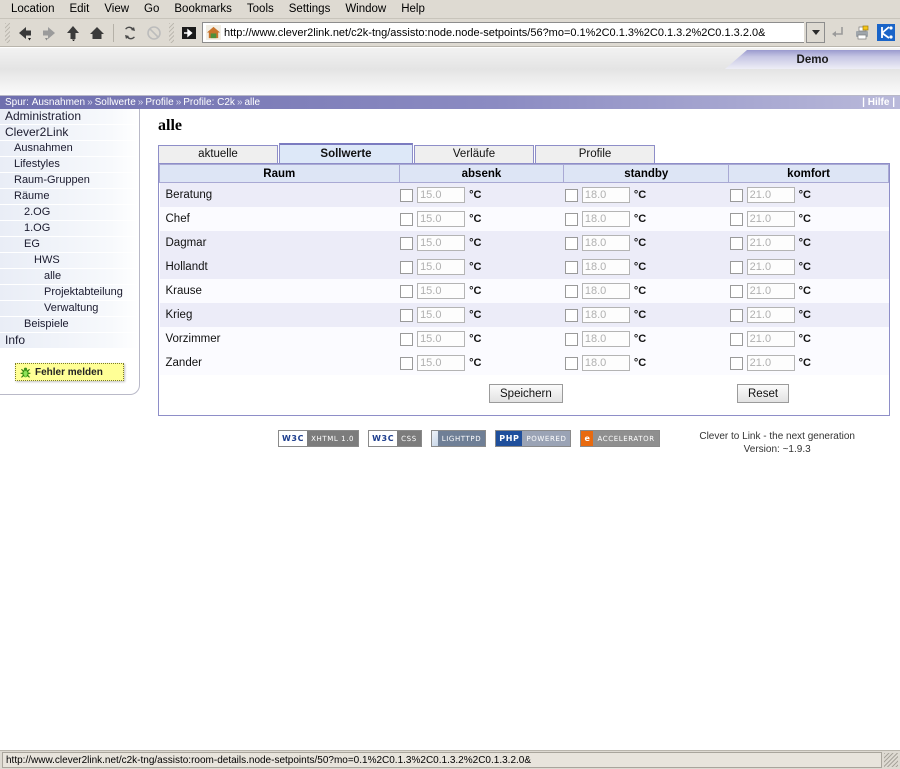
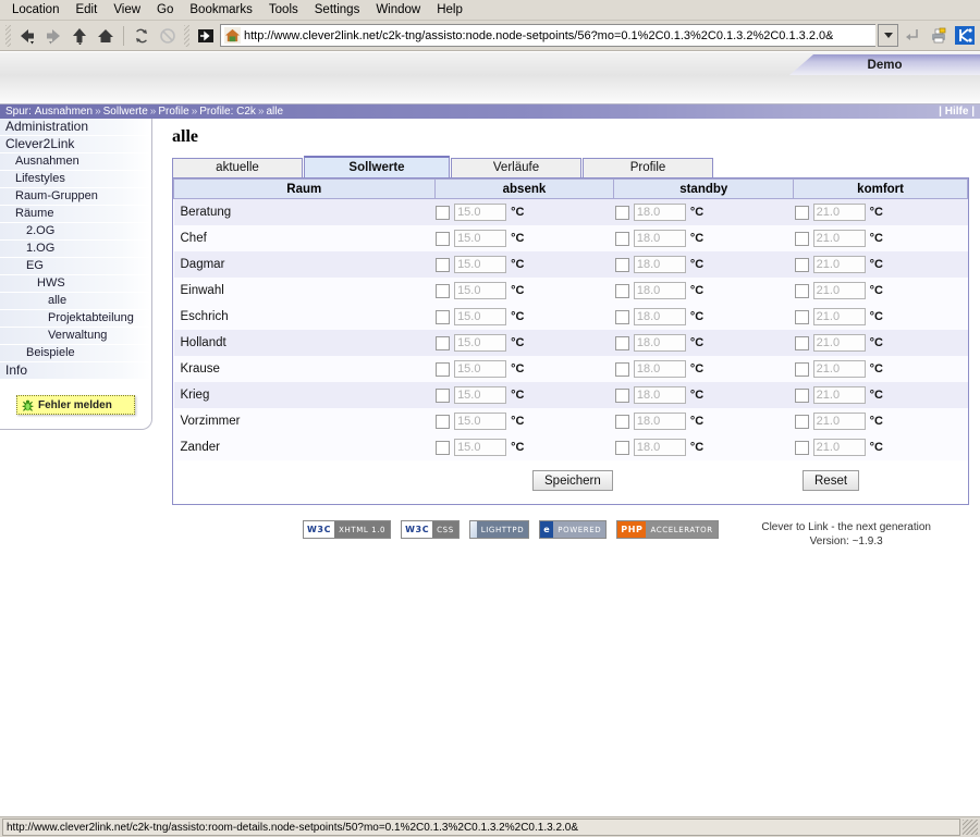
  Location
  Edit
  View
  Go
  Bookmarks
  Tools
  Settings
  Window
  Help
  http://www.clever2link.net/c2k-tng/assisto:node.node-setpoints/56?mo=0.1%2C0.1.3%2C0.1.3.2%2C0.1.3.2.0&
  Demo
  Spur:
  Ausnahmen
  »
  Sollwerte
  »
  Profile
  »
  Profile: C2k
  »
  alle
  | Hilfe |
  Administration
  Clever2Link
  Ausnahmen
  Lifestyles
  Raum-Gruppen
  Räume
  2.OG
  1.OG
  EG
  HWS
  alle
  Projektabteilung
  Verwaltung
  Beispiele
  Info
  Fehler melden
  alle
  aktuelle
  Sollwerte
  Verläufe
  Profile
  Raum	absenk	standby	komfort
  Beratung	15.0 °C	18.0 °C	21.0 °C
  Chef	15.0 °C	18.0 °C	21.0 °C
  Dagmar	15.0 °C	18.0 °C	21.0 °C
+ Einwahl	15.0 °C	18.0 °C	21.0 °C
+ Eschrich	15.0 °C	18.0 °C	21.0 °C
  Hollandt	15.0 °C	18.0 °C	21.0 °C
  Krause	15.0 °C	18.0 °C	21.0 °C
  Krieg	15.0 °C	18.0 °C	21.0 °C
  Vorzimmer	15.0 °C	18.0 °C	21.0 °C
  Zander	15.0 °C	18.0 °C	21.0 °C
  Speichern
  Reset
  W3C
  XHTML 1.0
  W3C
  CSS
  LIGHTTPD
- PHP
+ e
  POWERED
- e
+ PHP
  ACCELERATOR
  Clever to Link - the next generation
  Version: ~1.9.3
  http://www.clever2link.net/c2k-tng/assisto:room-details.node-setpoints/50?mo=0.1%2C0.1.3%2C0.1.3.2%2C0.1.3.2.0&
